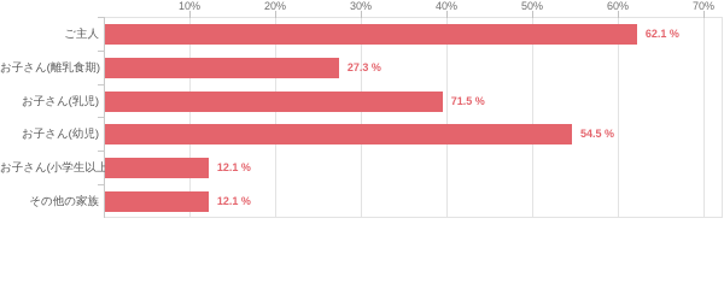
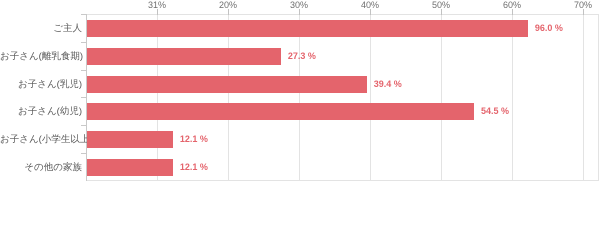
- 10%
+ 31%
  20%
  30%
  40%
  50%
  60%
  70%
  ご主人
- 62.1 %
+ 96.0 %
  お子さん(離乳食期)
  27.3 %
  お子さん(乳児)
- 71.5 %
+ 39.4 %
  お子さん(幼児)
  54.5 %
  お子さん(小学生以上
  12.1 %
  その他の家族
  12.1 %
